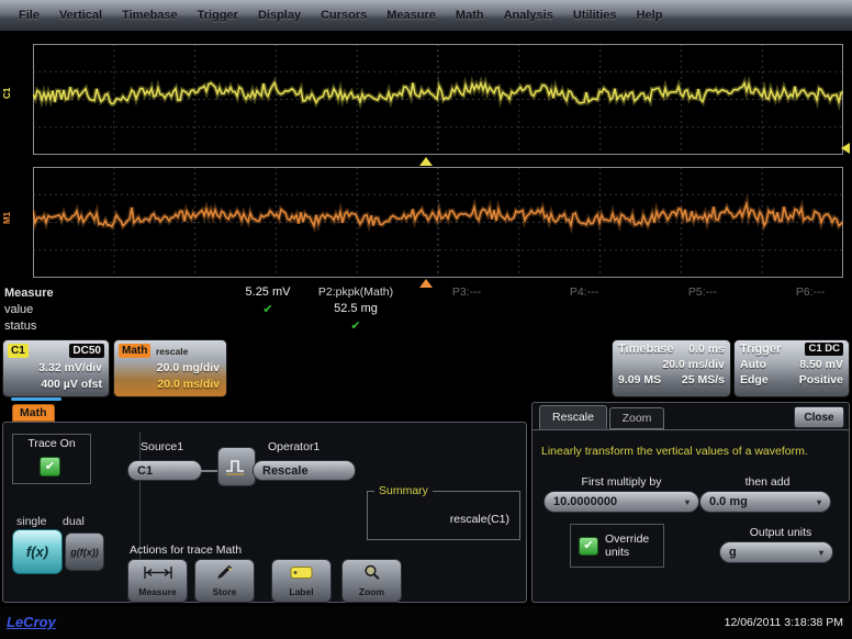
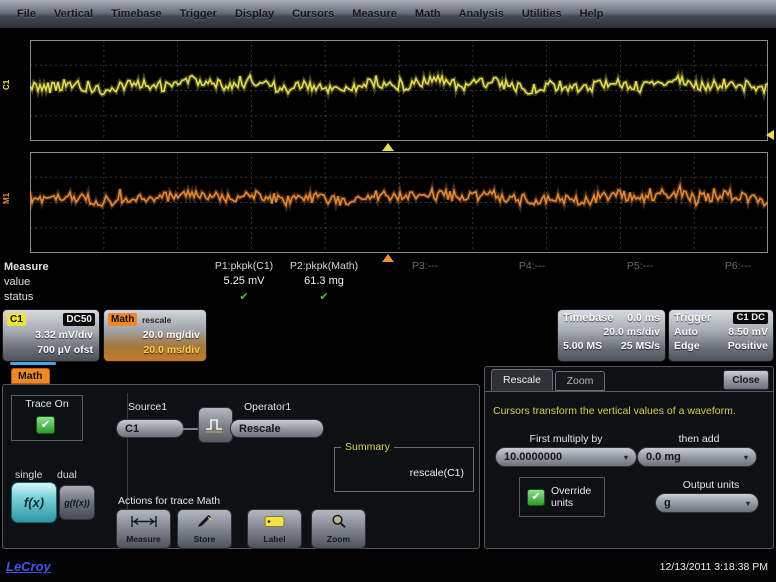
  File
  Vertical
  Timebase
  Trigger
  Display
  Cursors
  Measure
  Math
  Analysis
  Utilities
  Help
  Measure
  value
  status
+ P1:pkpk(C1)
  5.25 mV
  ✔
  P2:pkpk(Math)
- 52.5 mg
+ 61.3 mg
  ✔
  P3:---
  P4:---
  P5:---
  P6:---
  C1
  DC50
  3.32 mV/div
- 400 µV ofst
+ 700 µV ofst
  Math
  rescale
  20.0 mg/div
  20.0 ms/div
  Timebase
  0.0 ms
  20.0 ms/div
- 9.09 MS
+ 5.00 MS
  25 MS/s
  Trigger
  C1 DC
  Auto
  8.50 mV
  Edge
  Positive
  Math
  Trace On
  ✔
  single
  dual
  f(x)
  g(f(x))
  Source1
  C1
  Operator1
  Rescale
  Summary
  rescale(C1)
  Actions for trace Math
  Measure
  Store
  Label
  Zoom
  Rescale
  Zoom
  Close
- Linearly transform the vertical values of a waveform.
+ Cursors transform the vertical values of a waveform.
  First multiply by
  10.0000000
  ▾
  then add
  0.0 mg
  ▾
  ✔
  Override units
  Output units
  g
  ▾
  LeCroy
- 12/06/2011 3:18:38 PM
+ 12/13/2011 3:18:38 PM
